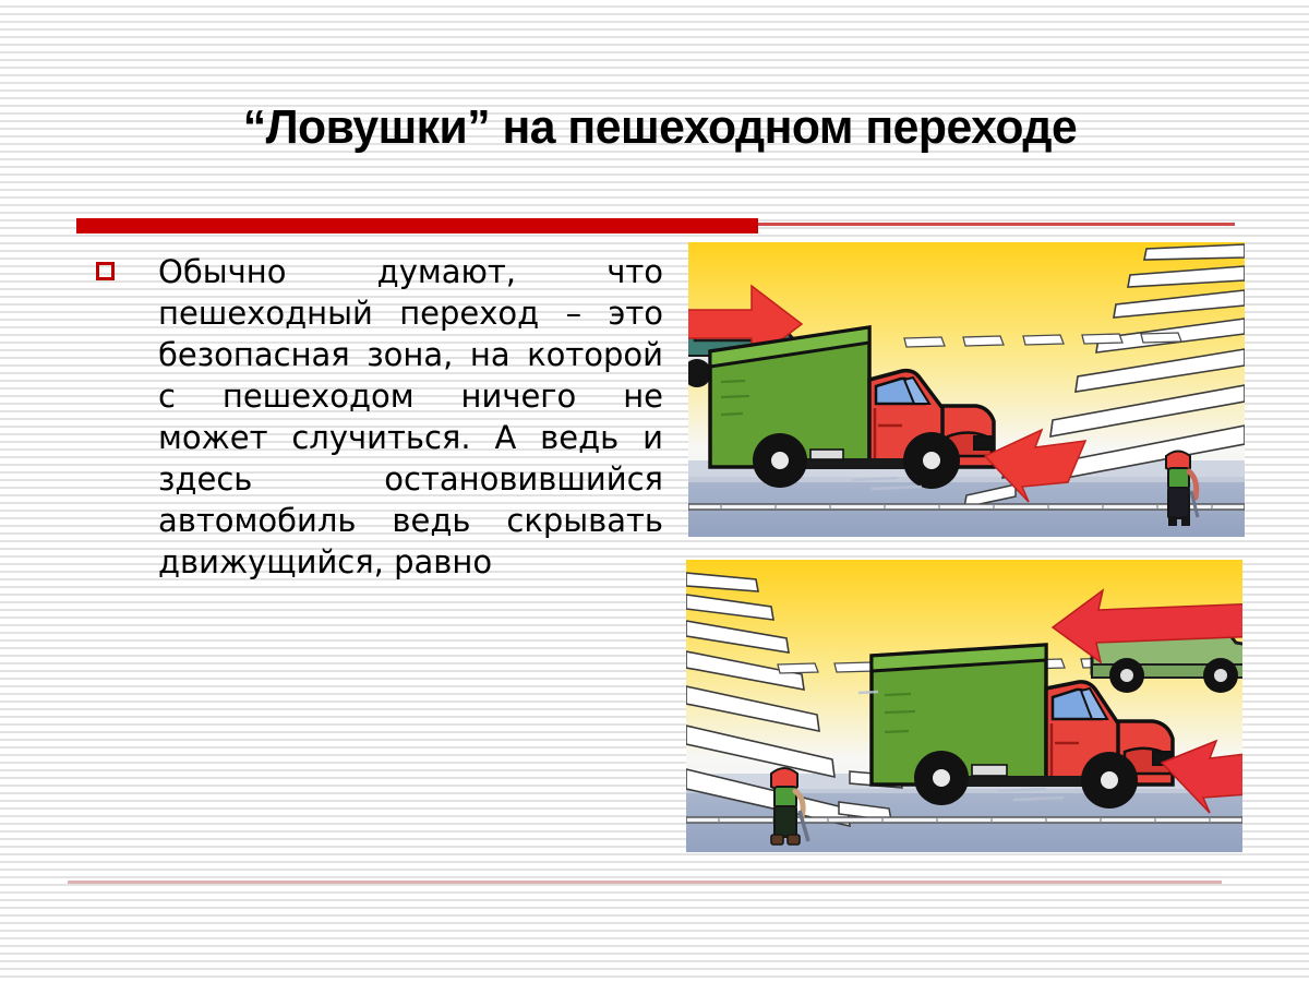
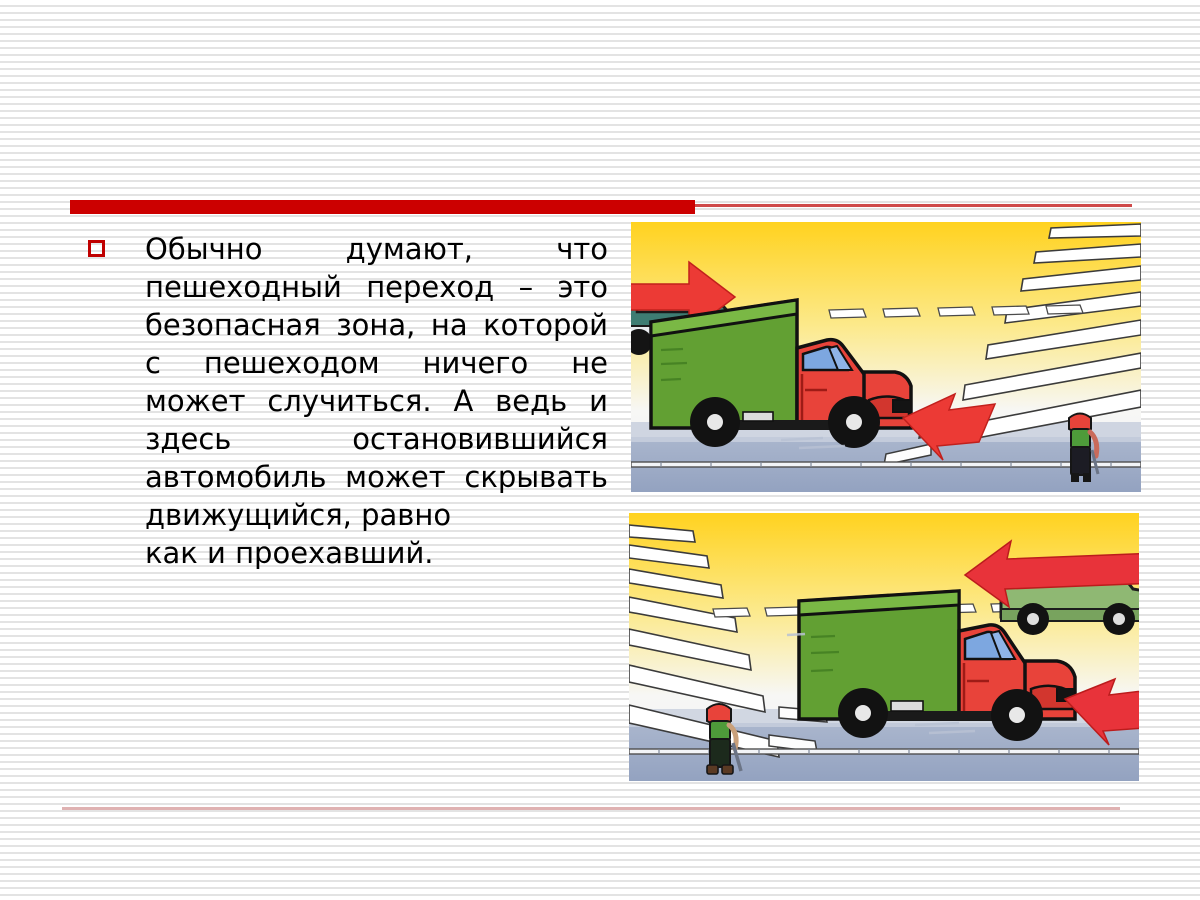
- “Ловушки” на пешеходном переходе
- Обычно думают, что пешеходный переход – это безопасная зона, на которой с пешеходом ничего не может случиться. А ведь и здесь остановившийся автомобиль ведь скрывать движущийся, равно
+ Обычно думают, что пешеходный переход – это безопасная зона, на которой с пешеходом ничего не может случиться. А ведь и здесь остановившийся автомобиль может скрывать движущийся, равно
+ как и проехавший.
